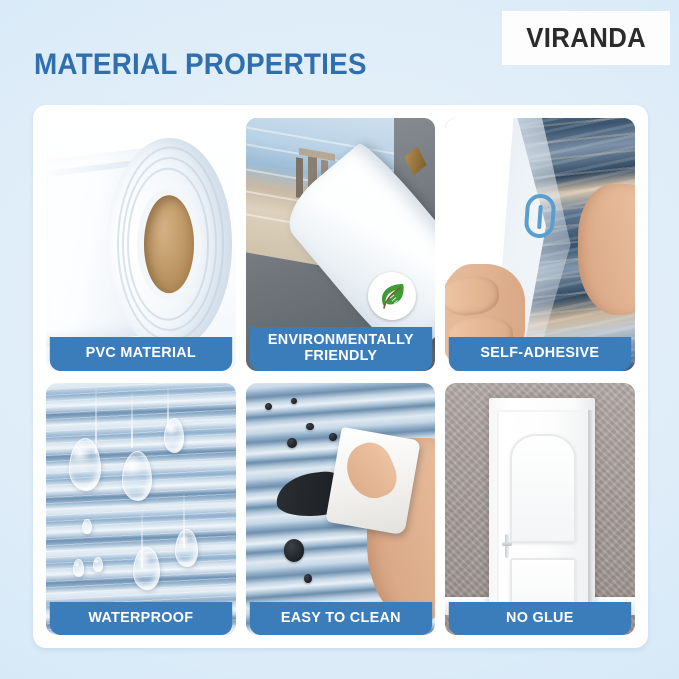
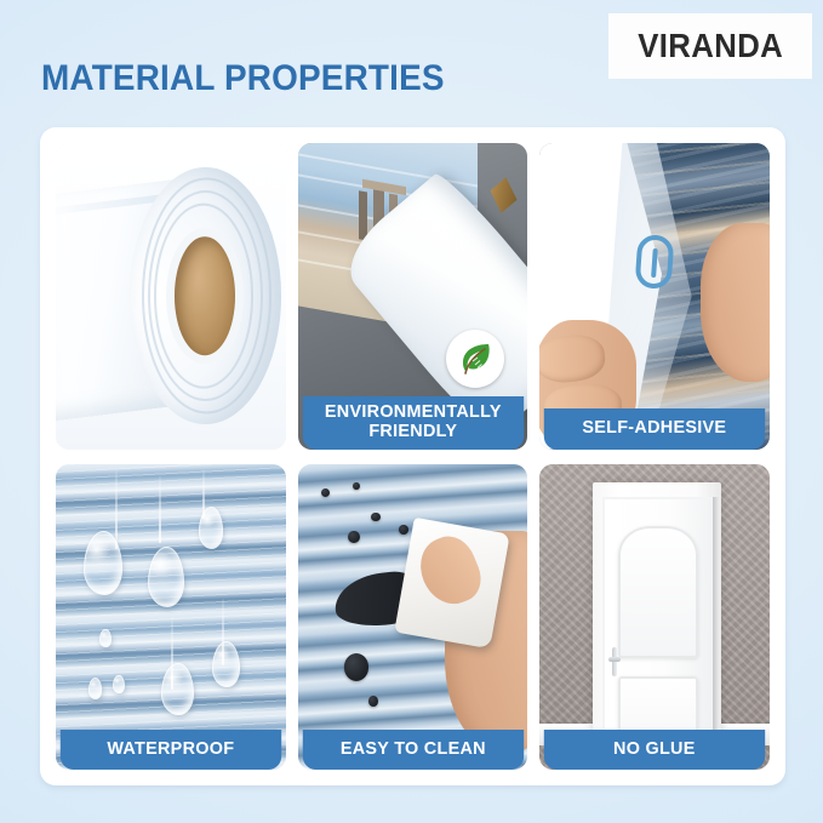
  VIRANDA
  MATERIAL PROPERTIES
- PVC MATERIAL
  ENVIRONMENTALLY
  FRIENDLY
  SELF-ADHESIVE
  WATERPROOF
  EASY TO CLEAN
  NO GLUE
